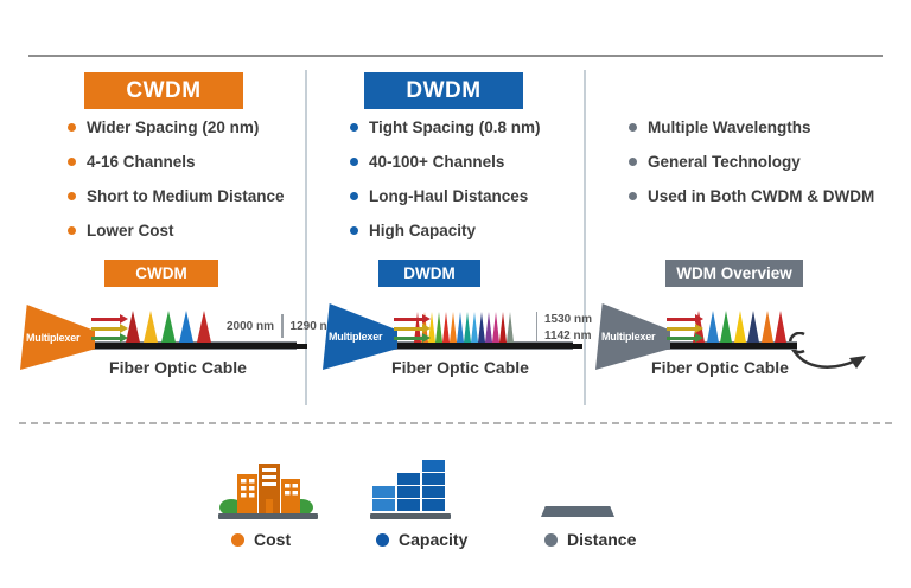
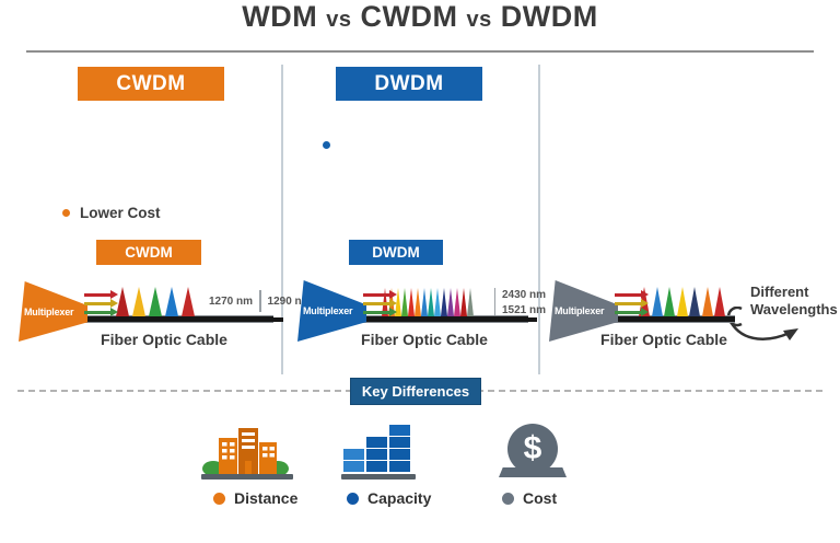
+ WDM vs CWDM vs DWDM
  CWDM
- Wider Spacing (20 nm)
- 4-16 Channels
- Short to Medium Distance
  Lower Cost
  CWDM
  Multiplexer
- 2000 nm
+ 1270 nm
  1290 n
  Fiber Optic Cable
  DWDM
- Tight Spacing (0.8 nm)
- 40-100+ Channels
- Long-Haul Distances
- High Capacity
  DWDM
  Multiplexer
- 1530 nm
+ 2430 nm
- 1142 nm
+ 1521 nm
  Fiber Optic Cable
- Multiple Wavelengths
- General Technology
- Used in Both CWDM & DWDM
- WDM Overview
  Multiplexer
+ Different Wavelengths
  Fiber Optic Cable
+ Key Differences
- Cost
+ Distance
  Capacity
+ $
- Distance
+ Cost
